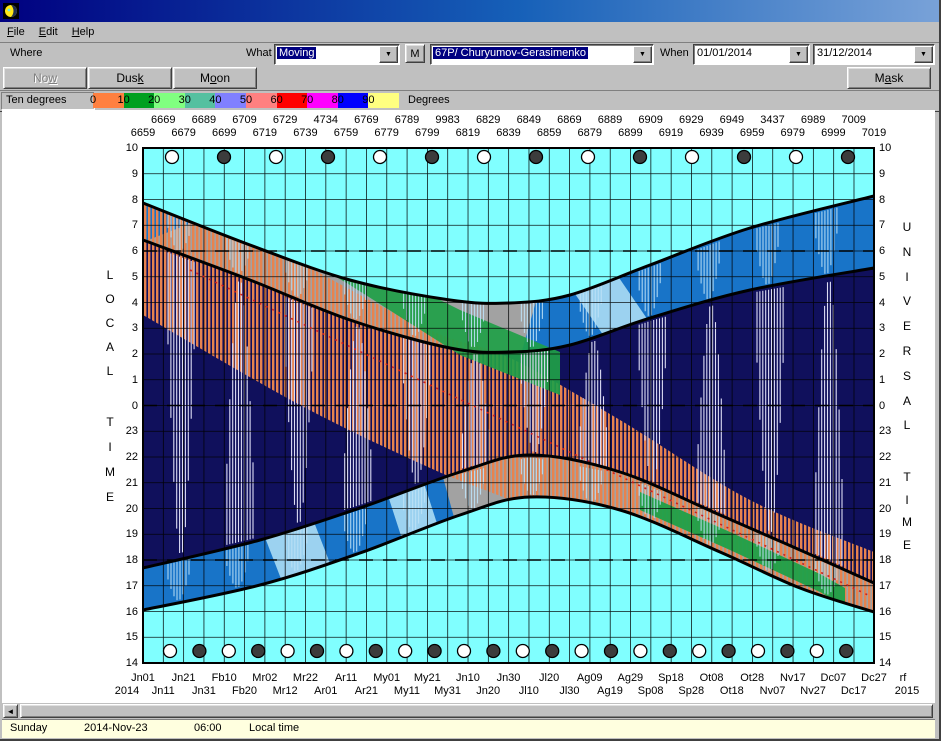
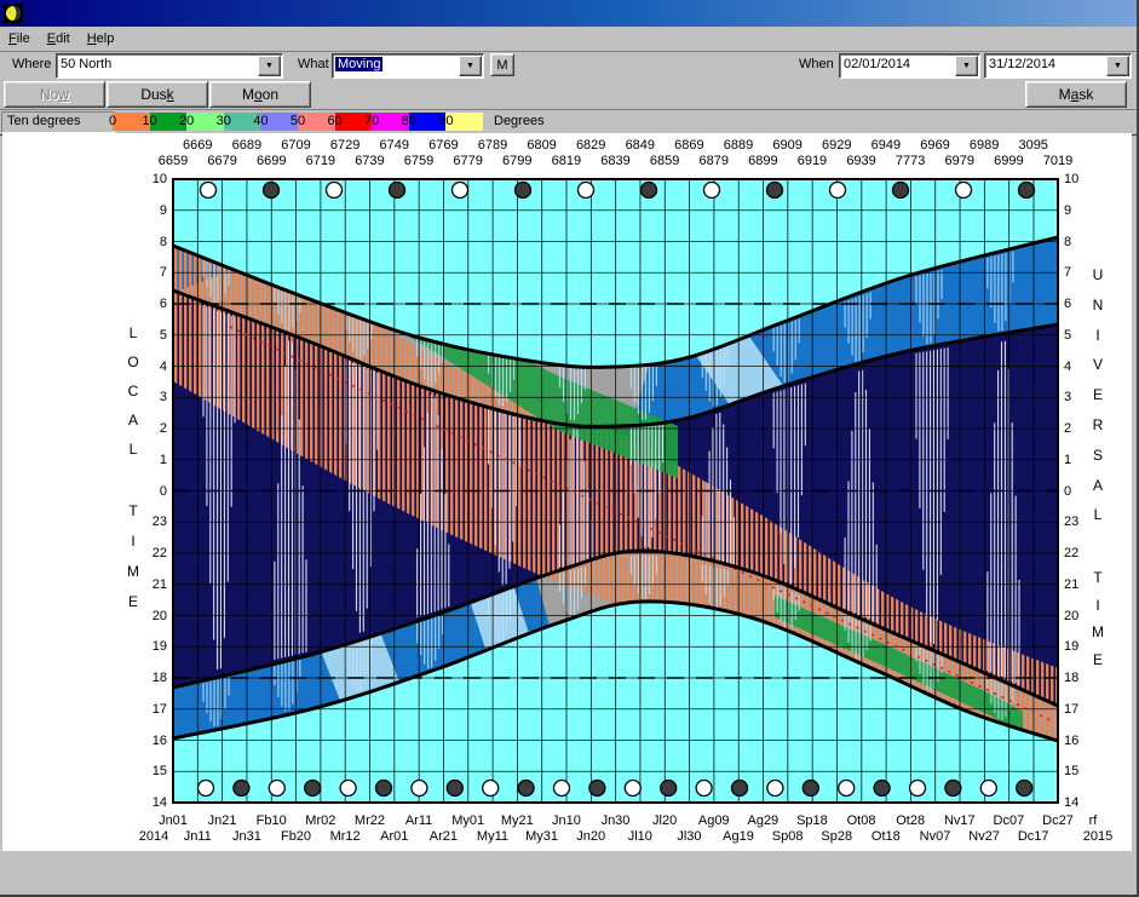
  File
  Edit
  Help
  Where
+ 50 North
  What
  Moving
  M
- 67P/ Churyumov-Gerasimenko
  When
- 01/01/2014
+ 02/01/2014
  31/12/2014
  No
  w
  Dus
  k
  M
  o
  on
  M
  a
  sk
  Ten degrees
  Degrees
  0
  10
  20
  30
  40
  50
  60
  70
  80
  90
  6669
  6689
  6709
  6729
- 4734
+ 6749
  6769
  6789
- 9983
+ 6809
  6829
  6849
  6869
  6889
  6909
  6929
  6949
- 3437
+ 6969
  6989
- 7009
+ 3095
  6659
  6679
  6699
  6719
  6739
  6759
  6779
  6799
  6819
  6839
  6859
  6879
  6899
  6919
  6939
- 6959
+ 7773
  6979
  6999
  7019
  Jn01
  Jn21
  Fb10
  Mr02
  Mr22
  Ar11
  My01
  My21
  Jn10
  Jn30
  Jl20
  Ag09
  Ag29
  Sp18
  Ot08
  Ot28
  Nv17
  Dc07
  Dc27
  rf
  2014
  Jn11
  Jn31
  Fb20
  Mr12
  Ar01
  Ar21
  My11
  My31
  Jn20
  Jl10
  Jl30
  Ag19
  Sp08
  Sp28
  Ot18
  Nv07
  Nv27
  Dc17
  2015
  10
  10
  9
  9
  8
  8
  7
  7
  6
  6
  5
  5
  4
  4
  3
  3
  2
  2
  1
  1
  0
  0
  23
  23
  22
  22
  21
  21
  20
  20
  19
  19
  18
  18
  17
  17
  16
  16
  15
  15
  14
  14
  L
  O
  C
  A
  L
  T
  I
  M
  E
  U
  N
  I
  V
  E
  R
  S
  A
  L
  T
  I
  M
  E
- ◄
- Sunday
- 2014-Nov-23
- 06:00
- Local time
